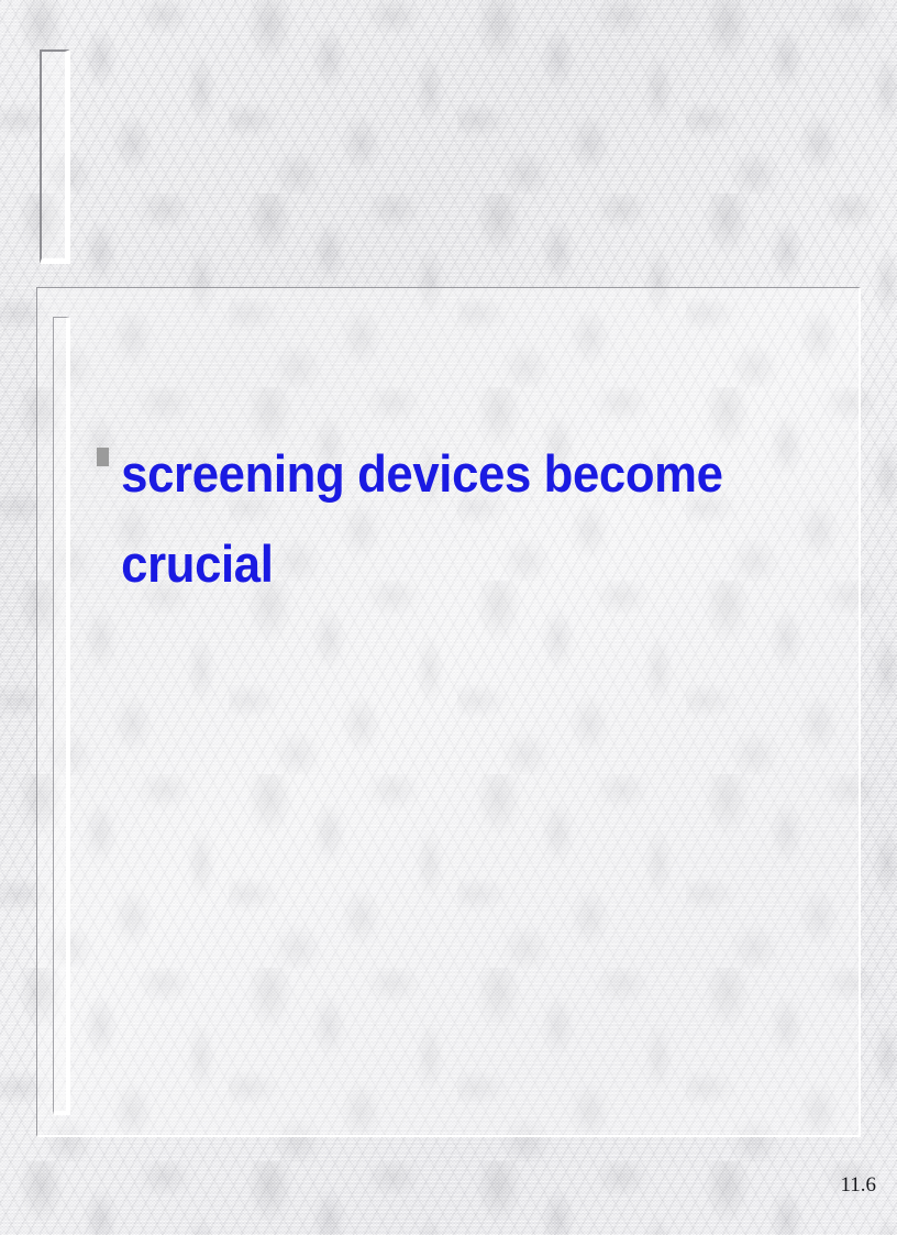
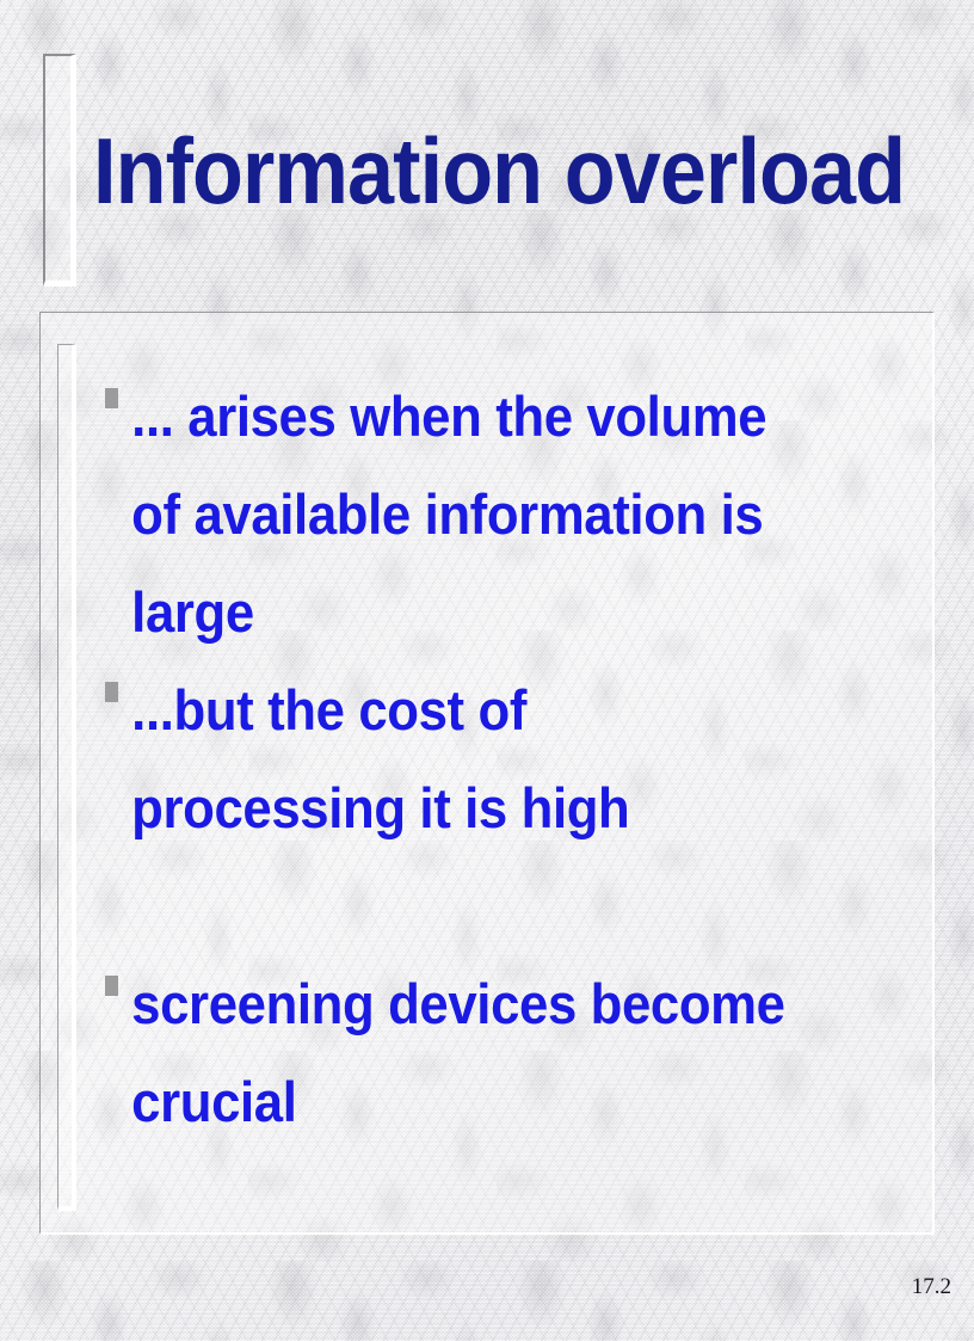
+ Information overload
+ ... arises when the volume of available information is large
+ ...but the cost of processing it is high
  screening devices become crucial
- 11.6
+ 17.2
